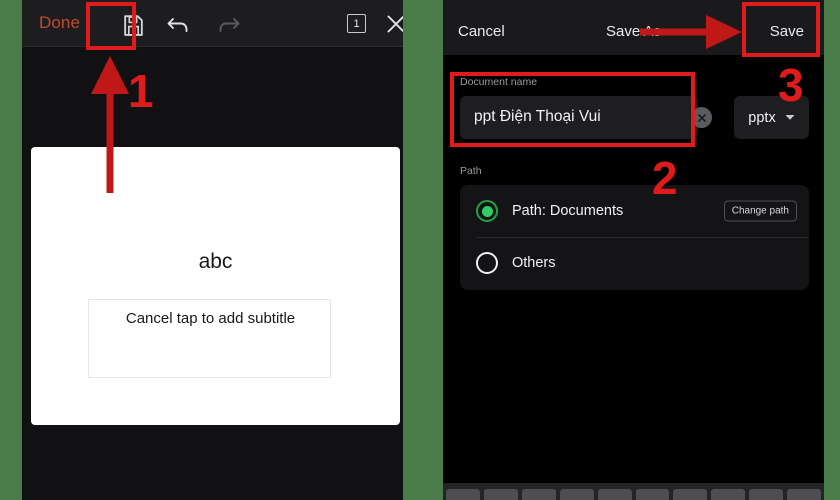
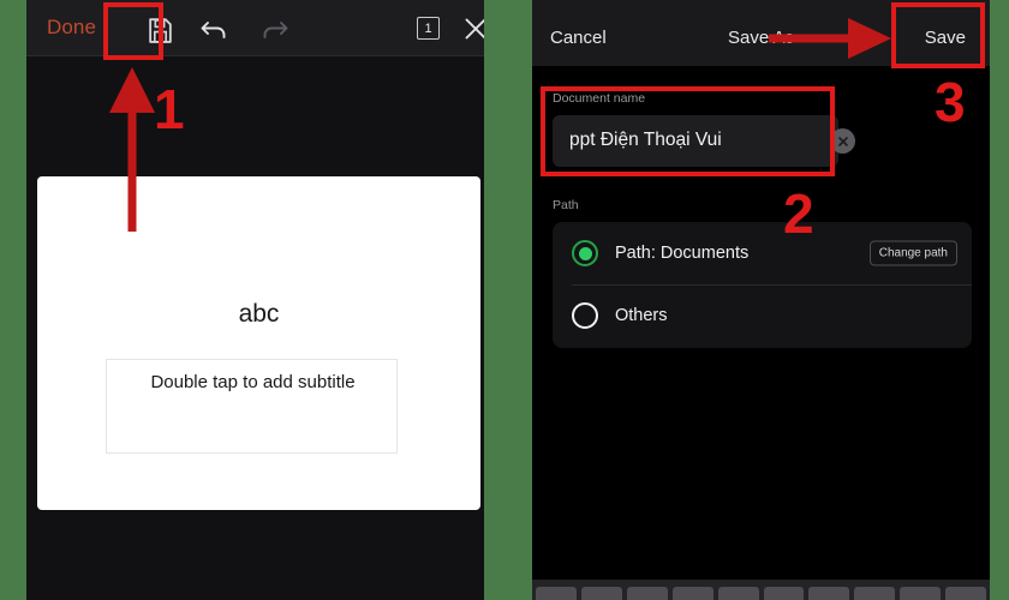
  Done
  1
  abc
- Cancel tap to add subtitle
+ Double tap to add subtitle
  Cancel
  Save
  Document name
  ppt Điện Thoại Vui
- pptx
  Path
  Path: Documents
  Change path
  Others
  1
  2
  3
